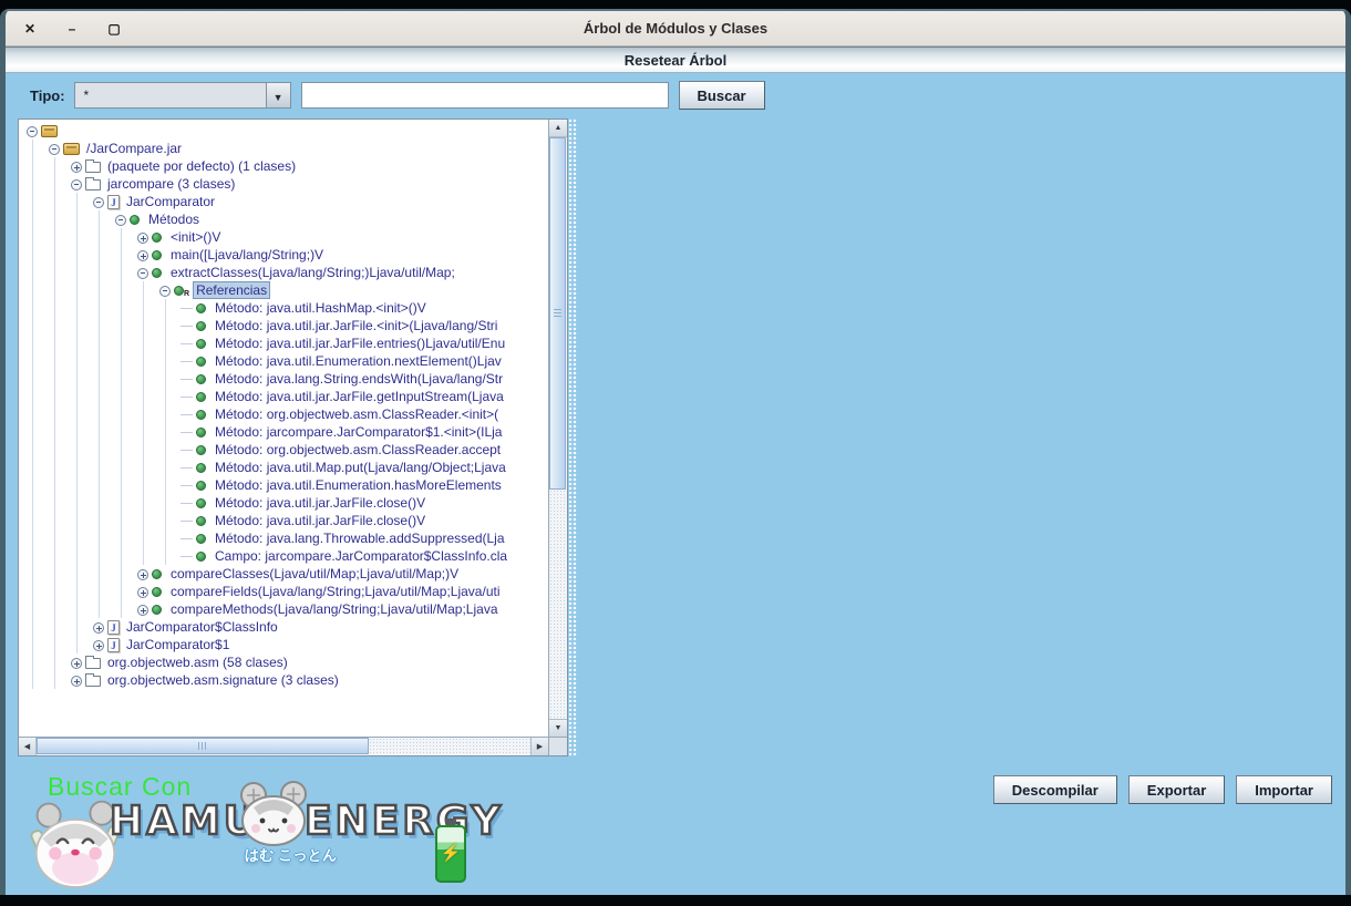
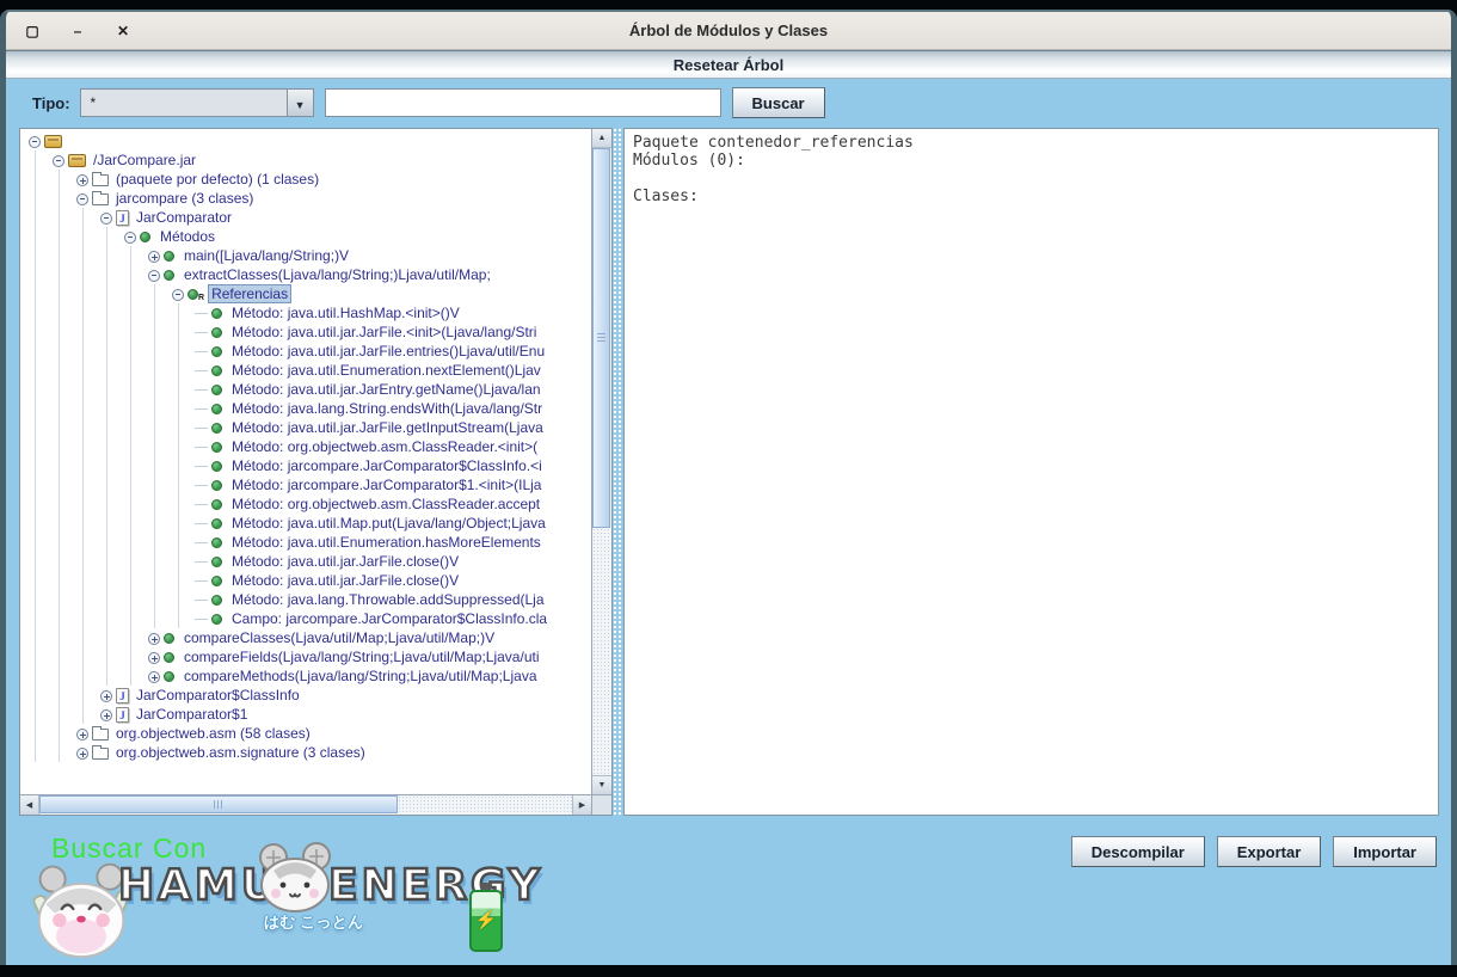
- ✕
+ ▢
  –
- ▢
+ ✕
  Árbol de Módulos y Clases
  Resetear Árbol
  Tipo:
  *
  ▼
  Buscar
  /JarCompare.jar
  (paquete por defecto) (1 clases)
  jarcompare (3 clases)
  J
  JarComparator
  Métodos
- <init>()V
  main([Ljava/lang/String;)V
  extractClasses(Ljava/lang/String;)Ljava/util/Map;
  Referencias
  Método: java.util.HashMap.<init>()V
  Método: java.util.jar.JarFile.<init>(Ljava/lang/Stri
  Método: java.util.jar.JarFile.entries()Ljava/util/Enu
  Método: java.util.Enumeration.nextElement()Ljav
+ Método: java.util.jar.JarEntry.getName()Ljava/lan
  Método: java.lang.String.endsWith(Ljava/lang/Str
  Método: java.util.jar.JarFile.getInputStream(Ljava
  Método: org.objectweb.asm.ClassReader.<init>(
+ Método: jarcompare.JarComparator$ClassInfo.<i
  Método: jarcompare.JarComparator$1.<init>(ILja
  Método: org.objectweb.asm.ClassReader.accept
  Método: java.util.Map.put(Ljava/lang/Object;Ljava
  Método: java.util.Enumeration.hasMoreElements
  Método: java.util.jar.JarFile.close()V
  Método: java.util.jar.JarFile.close()V
  Método: java.lang.Throwable.addSuppressed(Lja
  Campo: jarcompare.JarComparator$ClassInfo.cla
  compareClasses(Ljava/util/Map;Ljava/util/Map;)V
  compareFields(Ljava/lang/String;Ljava/util/Map;Ljava/uti
  compareMethods(Ljava/lang/String;Ljava/util/Map;Ljava
  J
  JarComparator$ClassInfo
  J
  JarComparator$1
  org.objectweb.asm (58 clases)
  org.objectweb.asm.signature (3 clases)
+ Paquete contenedor_referencias
+ Módulos (0):
+ Clases:
  Buscar Con
  HAMU
  ENERY
  はむ こっとん
  ⚡
  Descompilar
  Exportar
  Importar
